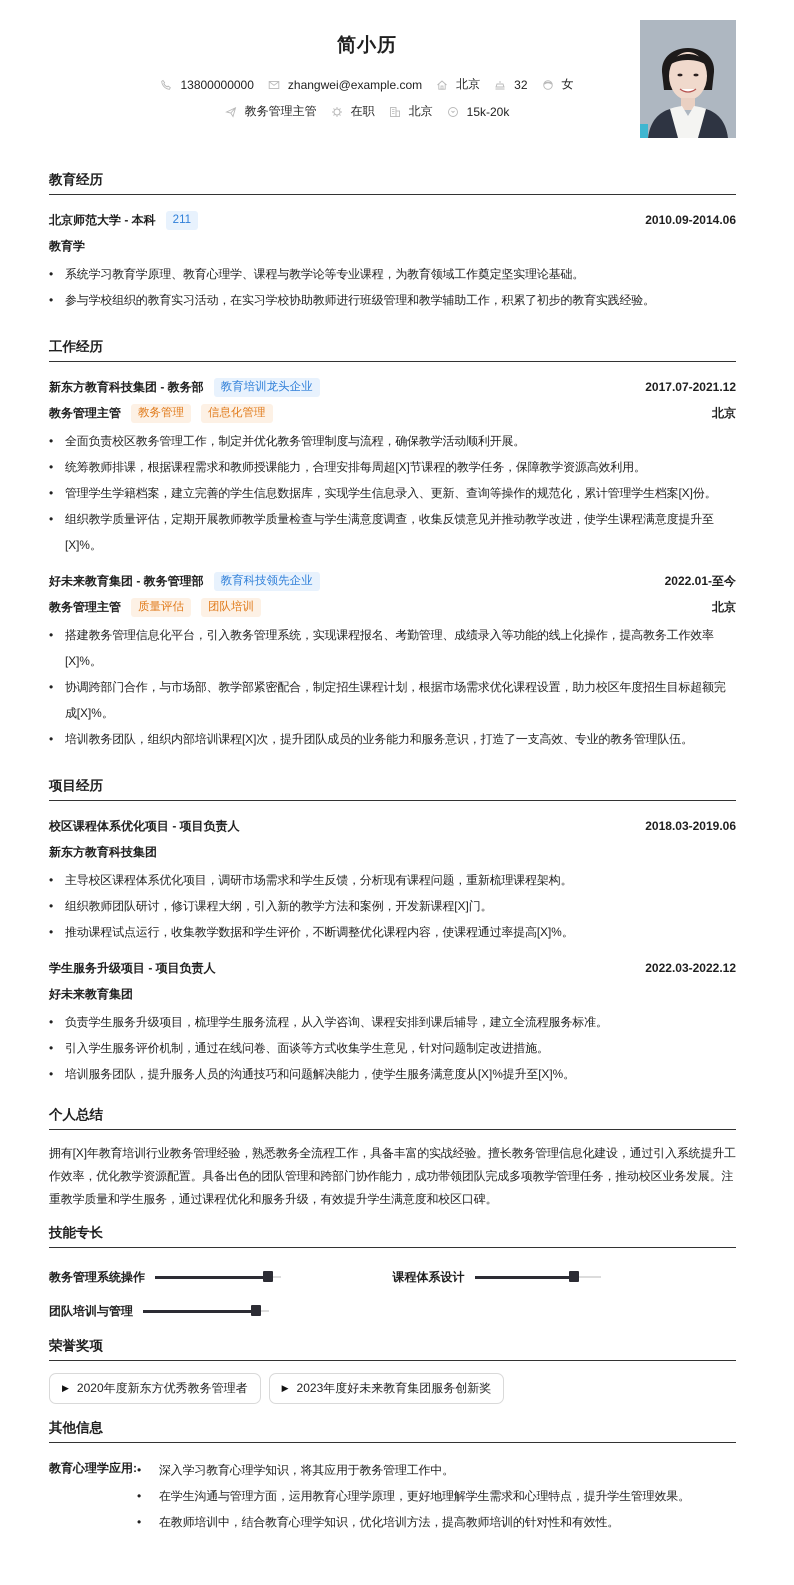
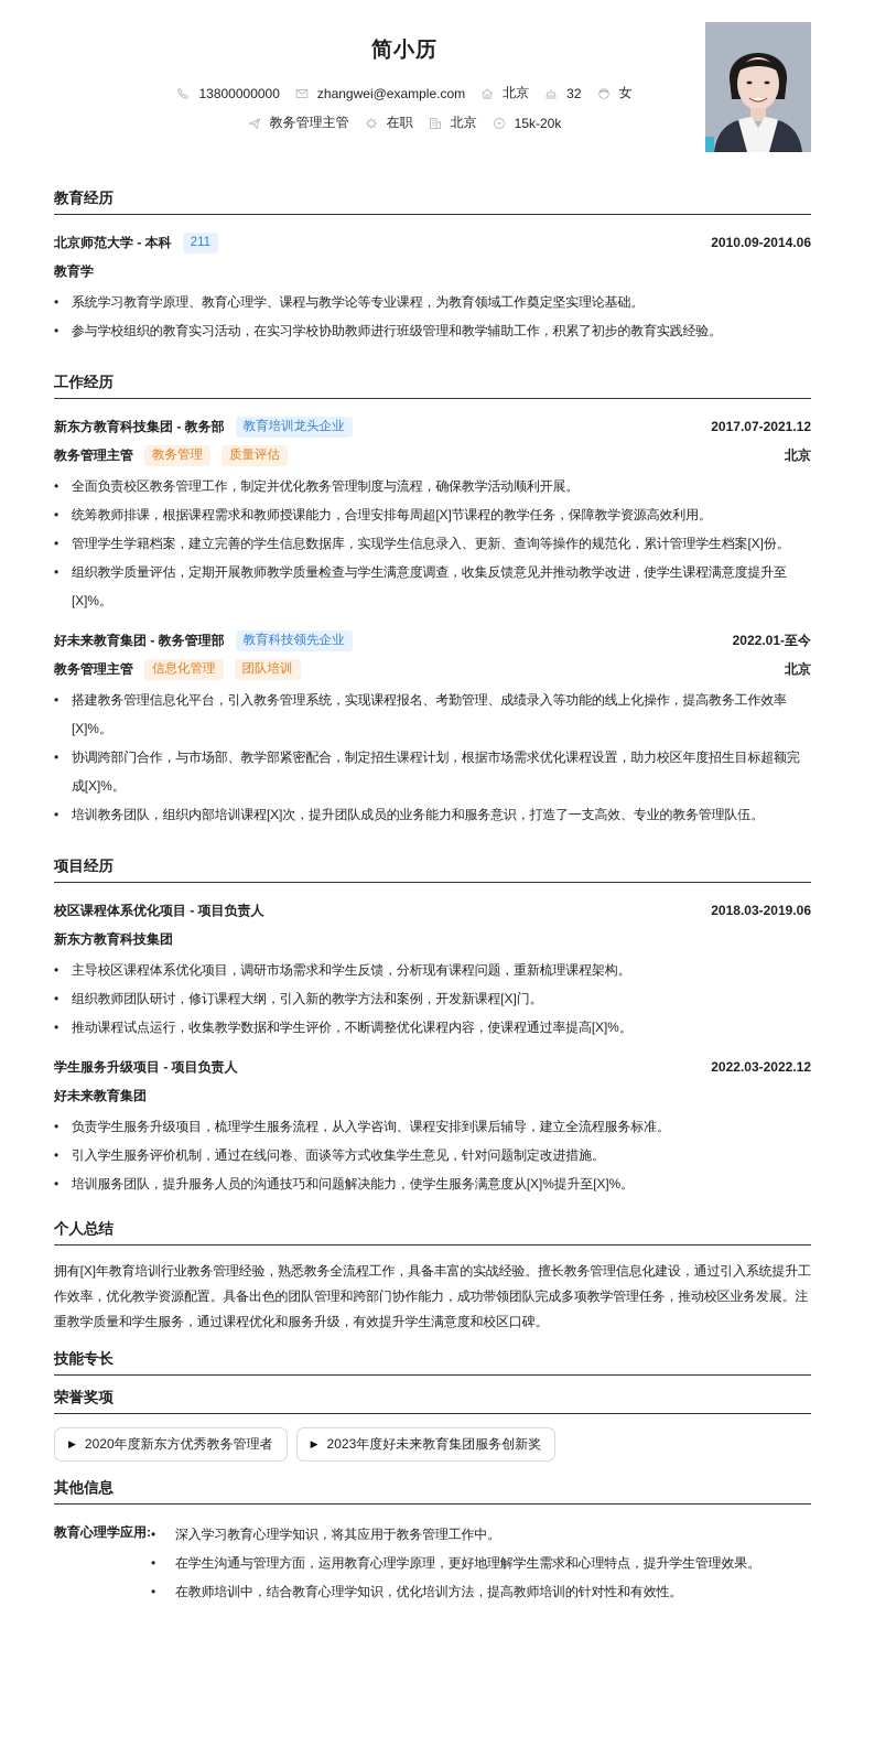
  简小历
  13800000000
  zhangwei@example.com
  北京
  32
  女
  教务管理主管
  在职
  北京
  15k-20k
  教育经历
  北京师范大学 - 本科
  211
  2010.09-2014.06
  教育学
  系统学习教育学原理、教育心理学、课程与教学论等专业课程，为教育领域工作奠定坚实理论基础。
  参与学校组织的教育实习活动，在实习学校协助教师进行班级管理和教学辅助工作，积累了初步的教育实践经验。
  工作经历
  新东方教育科技集团 - 教务部
  教育培训龙头企业
  2017.07-2021.12
  教务管理主管
  教务管理
- 信息化管理
+ 质量评估
  北京
  全面负责校区教务管理工作，制定并优化教务管理制度与流程，确保教学活动顺利开展。
  统筹教师排课，根据课程需求和教师授课能力，合理安排每周超[X]节课程的教学任务，保障教学资源高效利用。
  管理学生学籍档案，建立完善的学生信息数据库，实现学生信息录入、更新、查询等操作的规范化，累计管理学生档案[X]份。
  组织教学质量评估，定期开展教师教学质量检查与学生满意度调查，收集反馈意见并推动教学改进，使学生课程满意度提升至[X]%。
  好未来教育集团 - 教务管理部
  教育科技领先企业
  2022.01-至今
  教务管理主管
- 质量评估
+ 信息化管理
  团队培训
  北京
  搭建教务管理信息化平台，引入教务管理系统，实现课程报名、考勤管理、成绩录入等功能的线上化操作，提高教务工作效率[X]%。
  协调跨部门合作，与市场部、教学部紧密配合，制定招生课程计划，根据市场需求优化课程设置，助力校区年度招生目标超额完成[X]%。
  培训教务团队，组织内部培训课程[X]次，提升团队成员的业务能力和服务意识，打造了一支高效、专业的教务管理队伍。
  项目经历
  校区课程体系优化项目 - 项目负责人
  2018.03-2019.06
  新东方教育科技集团
  主导校区课程体系优化项目，调研市场需求和学生反馈，分析现有课程问题，重新梳理课程架构。
  组织教师团队研讨，修订课程大纲，引入新的教学方法和案例，开发新课程[X]门。
  推动课程试点运行，收集教学数据和学生评价，不断调整优化课程内容，使课程通过率提高[X]%。
  学生服务升级项目 - 项目负责人
  2022.03-2022.12
  好未来教育集团
  负责学生服务升级项目，梳理学生服务流程，从入学咨询、课程安排到课后辅导，建立全流程服务标准。
  引入学生服务评价机制，通过在线问卷、面谈等方式收集学生意见，针对问题制定改进措施。
  培训服务团队，提升服务人员的沟通技巧和问题解决能力，使学生服务满意度从[X]%提升至[X]%。
  个人总结
  拥有[X]年教育培训行业教务管理经验，熟悉教务全流程工作，具备丰富的实战经验。擅长教务管理信息化建设，通过引入系统提升工作效率，优化教学资源配置。具备出色的团队管理和跨部门协作能力，成功带领团队完成多项教学管理任务，推动校区业务发展。注重教学质量和学生服务，通过课程优化和服务升级，有效提升学生满意度和校区口碑。
  技能专长
- 教务管理系统操作
- 课程体系设计
- 团队培训与管理
  荣誉奖项
  ▶
  2020年度新东方优秀教务管理者
  ▶
  2023年度好未来教育集团服务创新奖
  其他信息
  教育心理学应用:
  深入学习教育心理学知识，将其应用于教务管理工作中。
  在学生沟通与管理方面，运用教育心理学原理，更好地理解学生需求和心理特点，提升学生管理效果。
  在教师培训中，结合教育心理学知识，优化培训方法，提高教师培训的针对性和有效性。
